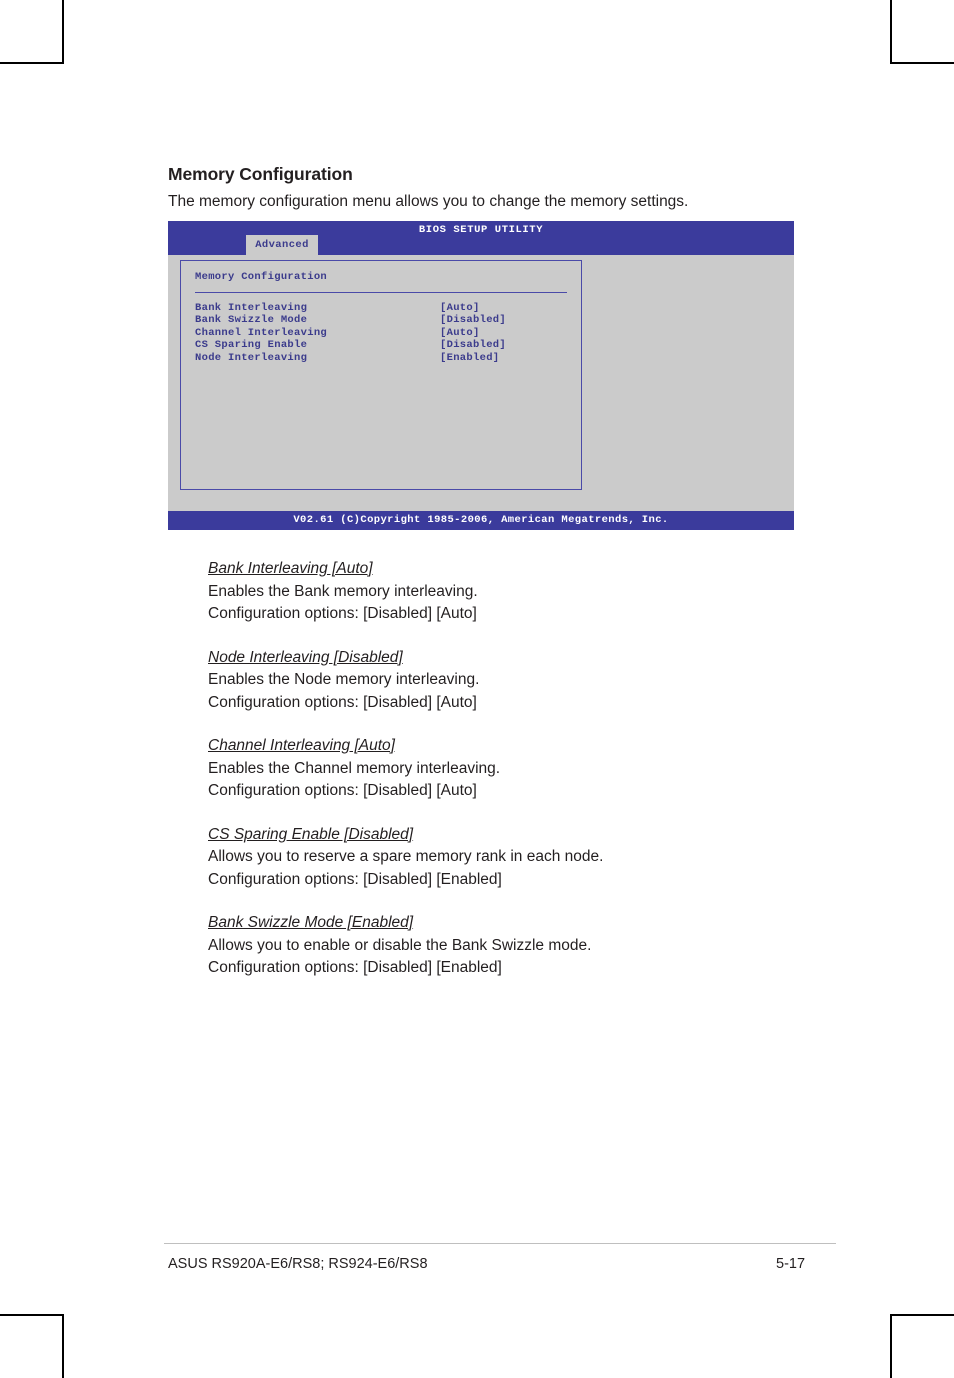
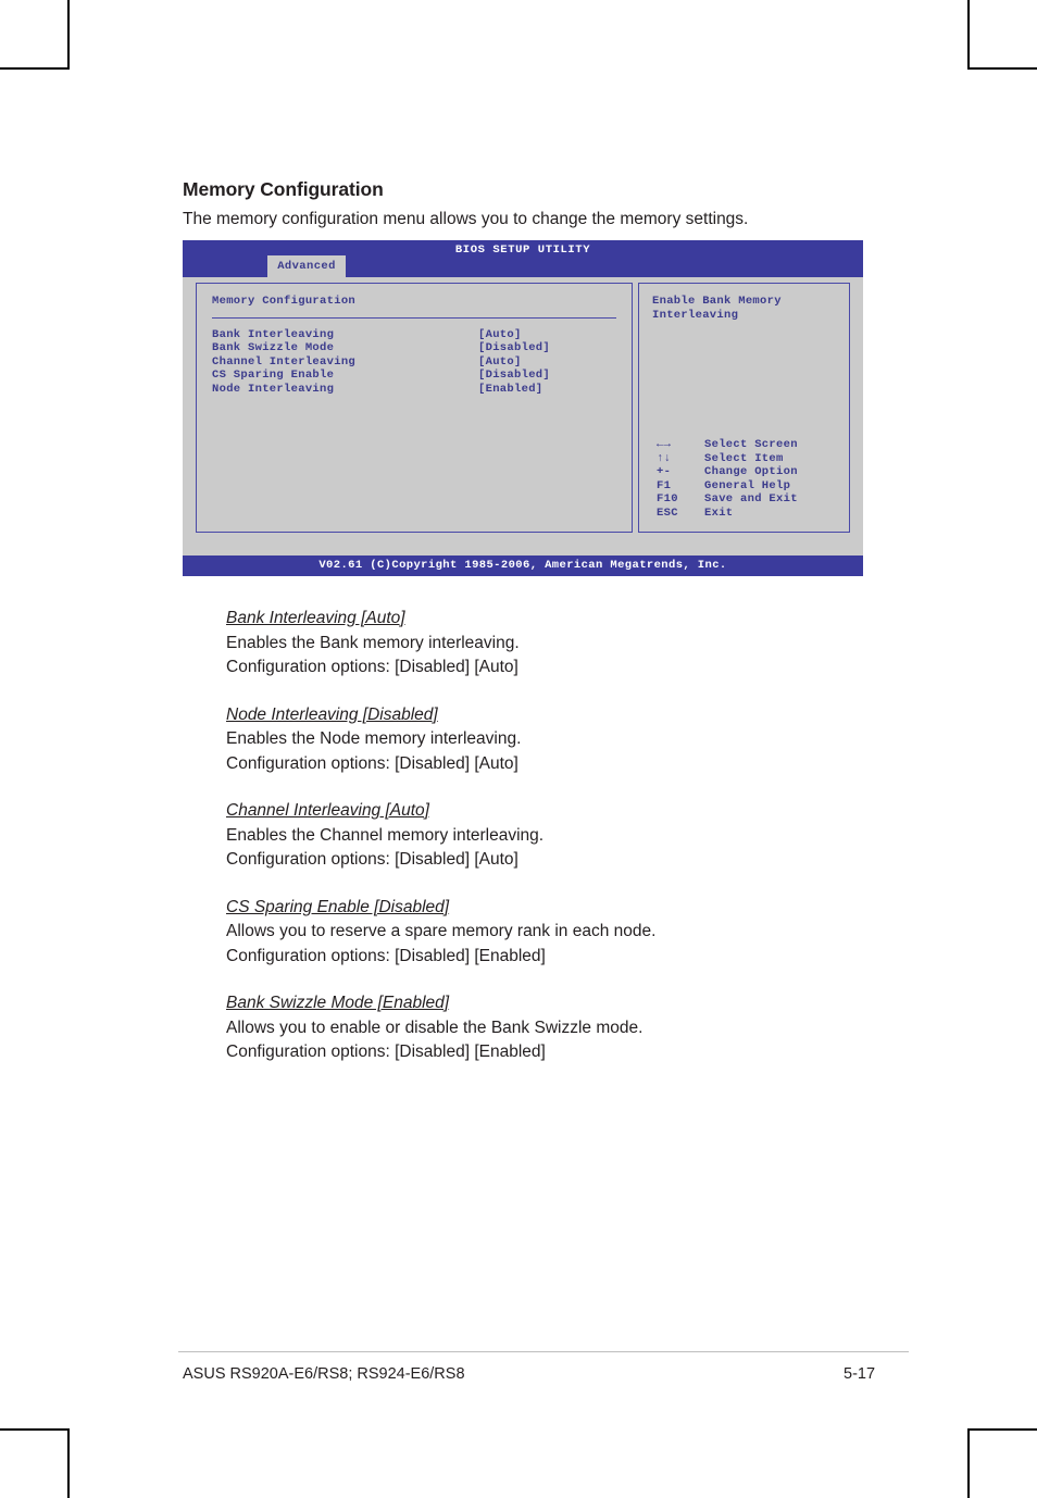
  Memory Configuration
  The memory configuration menu allows you to change the memory settings.
  BIOS SETUP UTILITY
  Advanced
  Memory Configuration
  Bank Interleaving
  [Auto]
  Bank Swizzle Mode
  [Disabled]
  Channel Interleaving
  [Auto]
  CS Sparing Enable
  [Disabled]
  Node Interleaving
  [Enabled]
+ Enable Bank Memory Interleaving
+ ←→
+ Select Screen
+ ↑↓
+ Select Item
+ +-
+ Change Option
+ F1
+ General Help
+ F10
+ Save and Exit
+ ESC
+ Exit
  V02.61 (C)Copyright 1985-2006, American Megatrends, Inc.
  Bank Interleaving [Auto]
  Enables the Bank memory interleaving.
  Configuration options: [Disabled] [Auto]
  Node Interleaving [Disabled]
  Enables the Node memory interleaving.
  Configuration options: [Disabled] [Auto]
  Channel Interleaving [Auto]
  Enables the Channel memory interleaving.
  Configuration options: [Disabled] [Auto]
  CS Sparing Enable [Disabled]
  Allows you to reserve a spare memory rank in each node.
  Configuration options: [Disabled] [Enabled]
  Bank Swizzle Mode [Enabled]
  Allows you to enable or disable the Bank Swizzle mode.
  Configuration options: [Disabled] [Enabled]
  ASUS RS920A-E6/RS8; RS924-E6/RS8
  5-17
